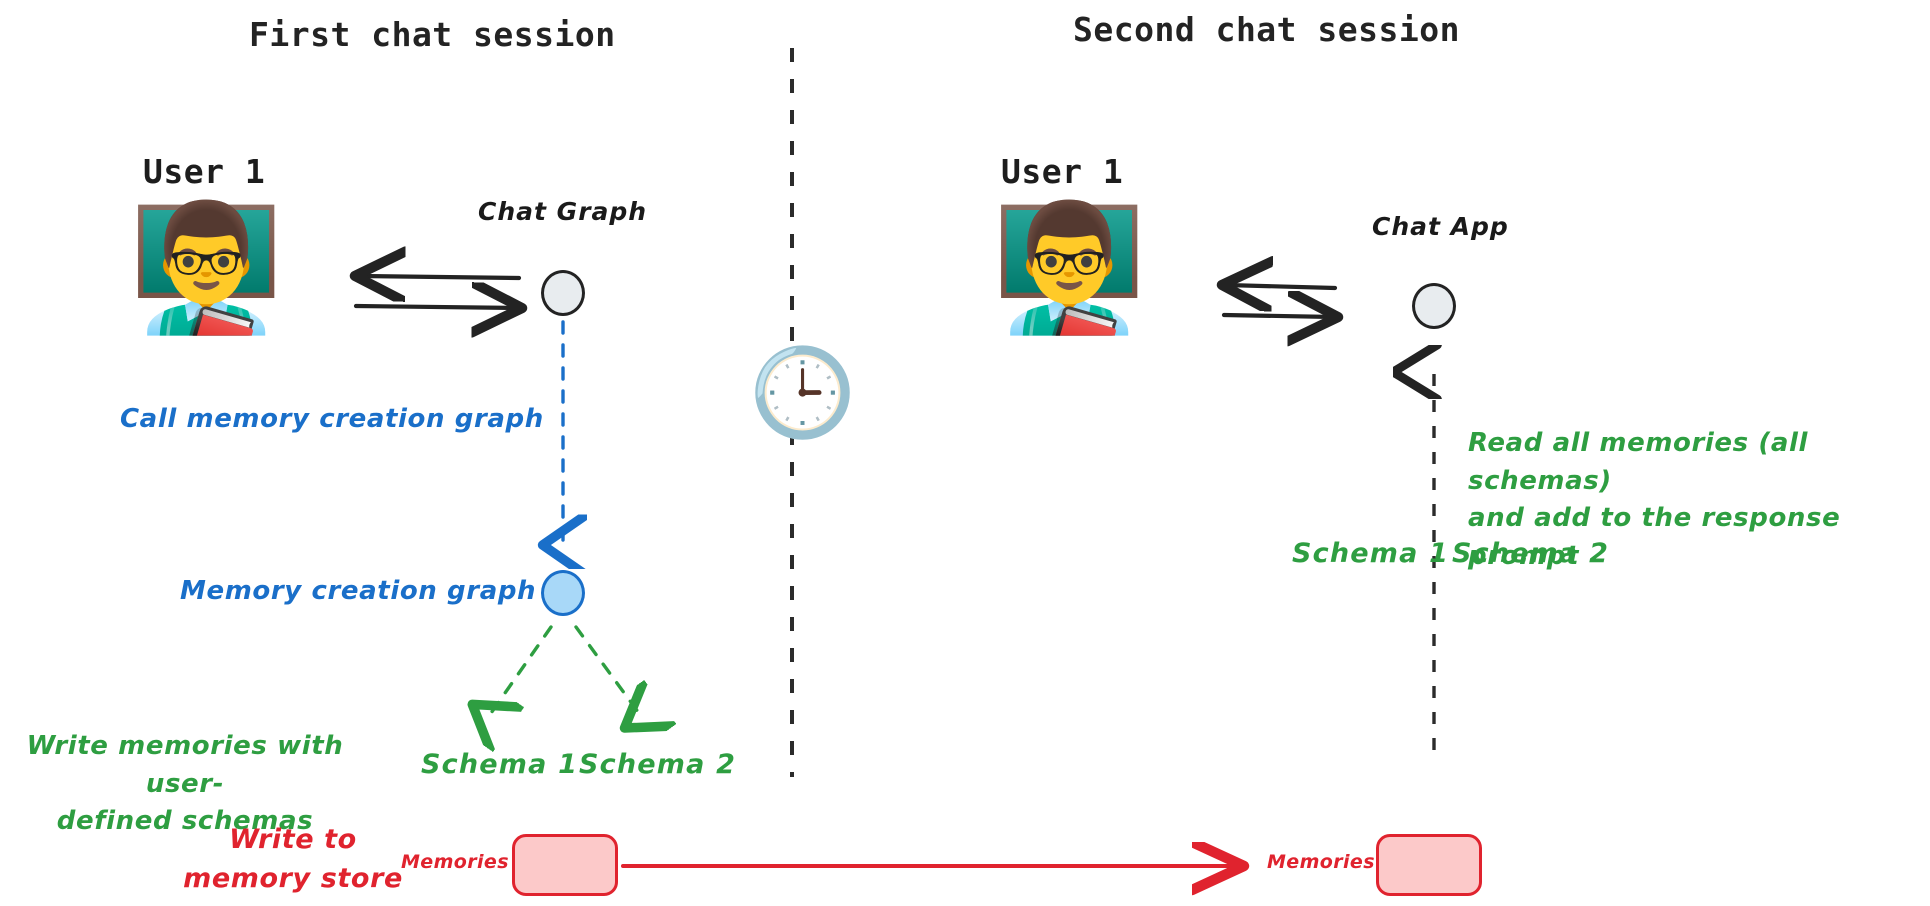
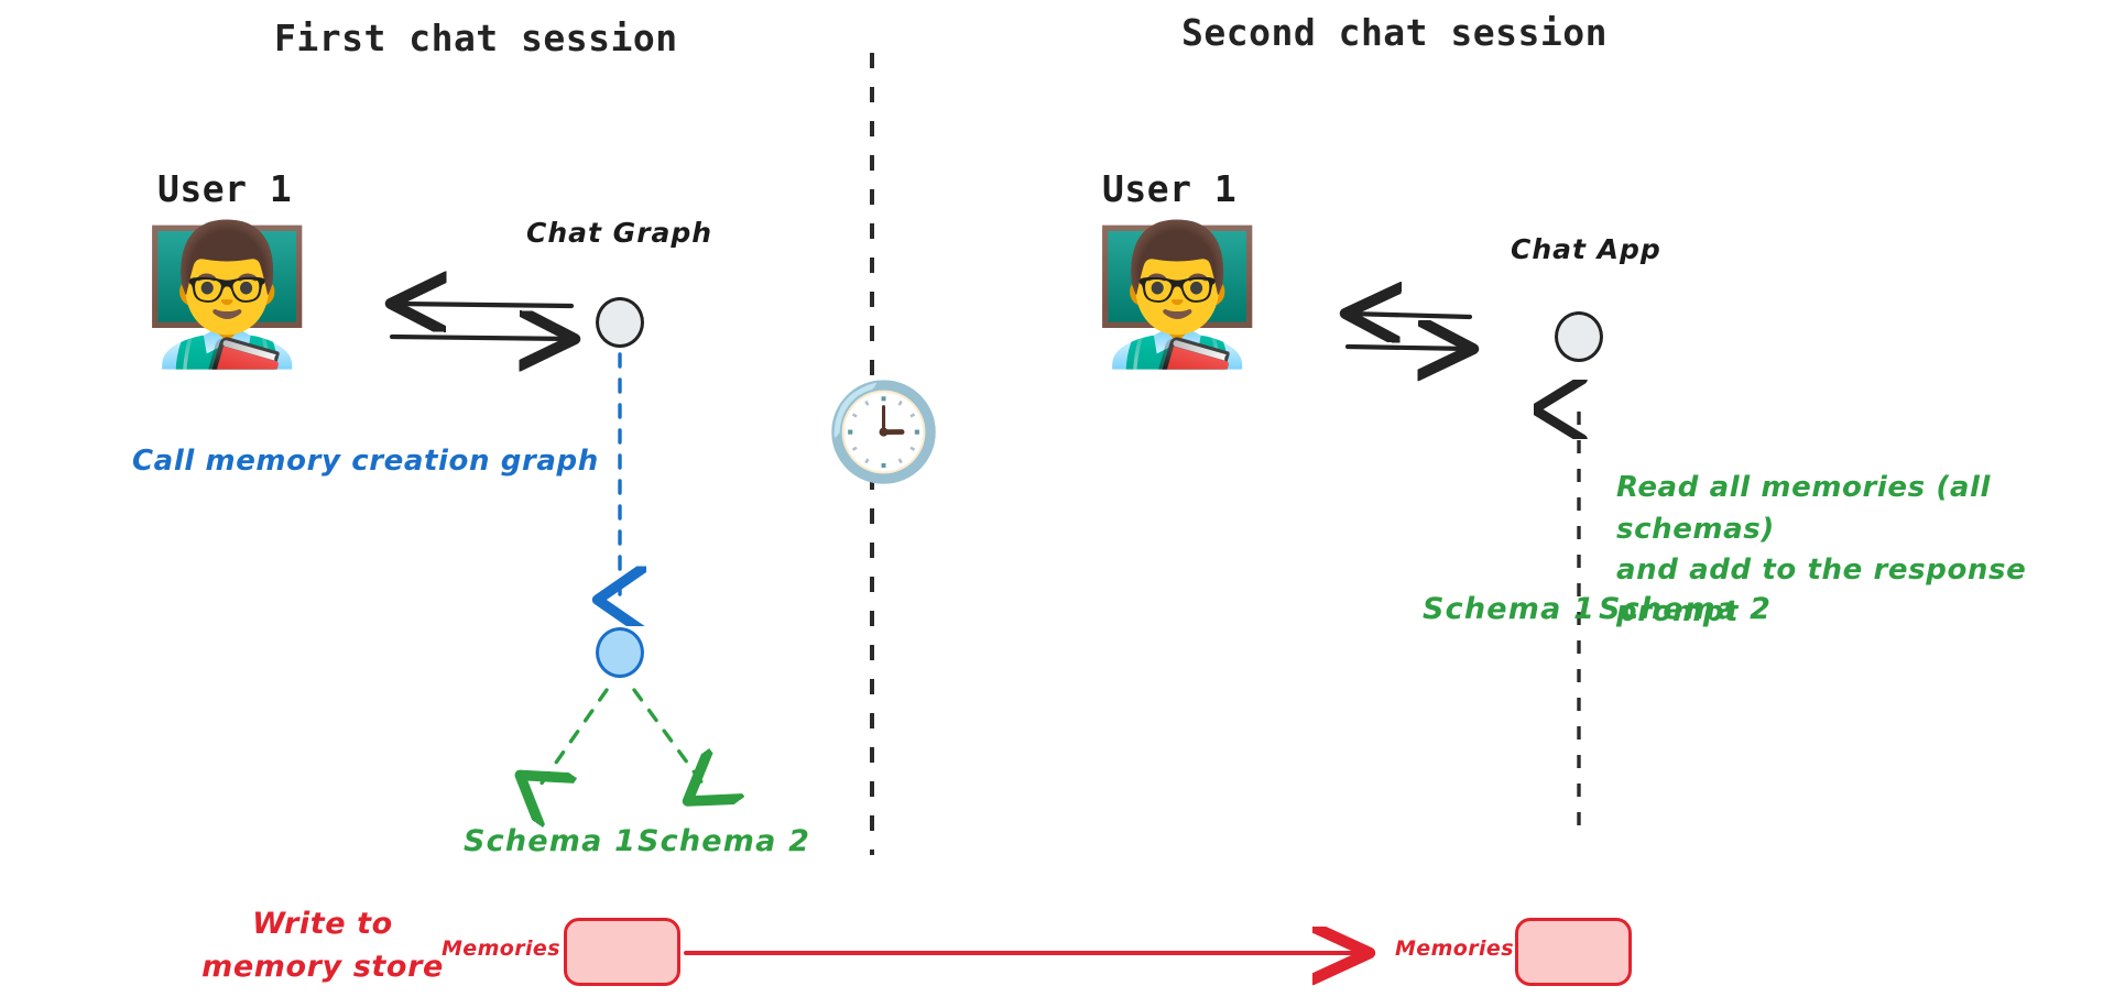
  First chat session
  User 1
  👨‍🏫
  Chat Graph
  Call memory creation graph
- Memory creation graph
- Write memories with user-
- defined schemas
  Schema 1
  Schema 2
  🕒
  Second chat session
  User 1
  👨‍🏫
  Chat App
  Read all memories (all schemas)
  and add to the response prompt
  Schema 1
  Schema 2
  Write to
  memory store
  Memories
  Memories
